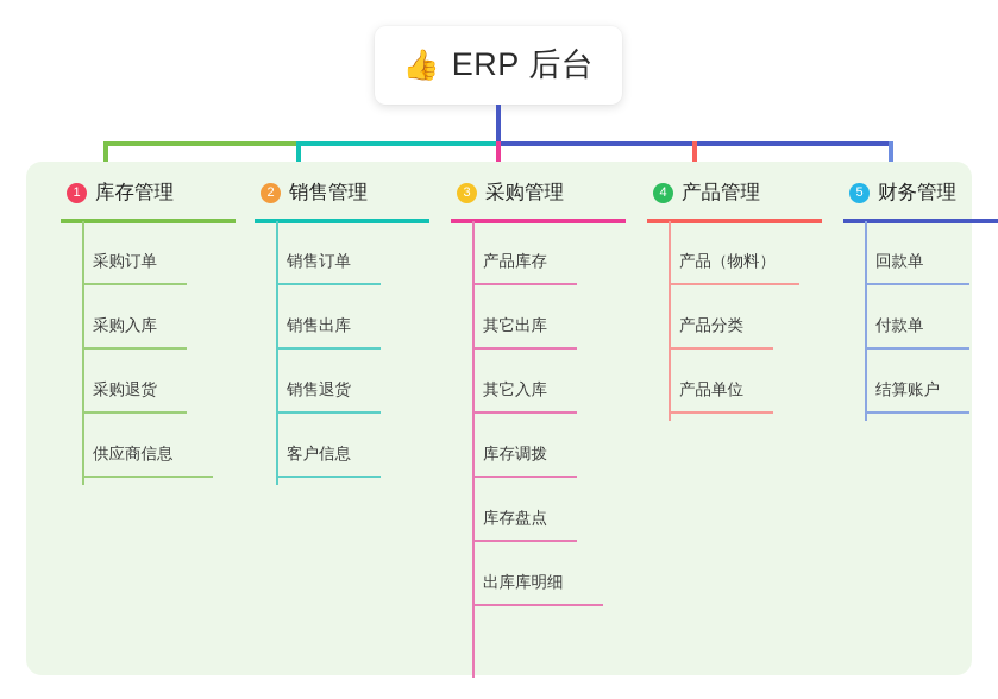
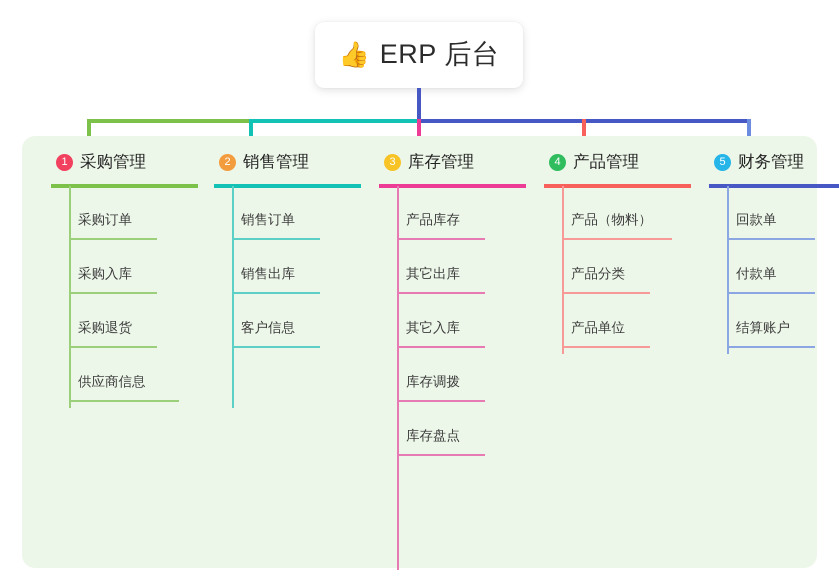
  👍
  ERP 后台
  1
- 库存管理
+ 采购管理
  采购订单
  采购入库
  采购退货
  供应商信息
  2
  销售管理
  销售订单
  销售出库
- 销售退货
  客户信息
  3
- 采购管理
+ 库存管理
  产品库存
  其它出库
  其它入库
  库存调拨
  库存盘点
- 出库库明细
  4
  产品管理
  产品（物料）
  产品分类
  产品单位
  5
  财务管理
  回款单
  付款单
  结算账户
